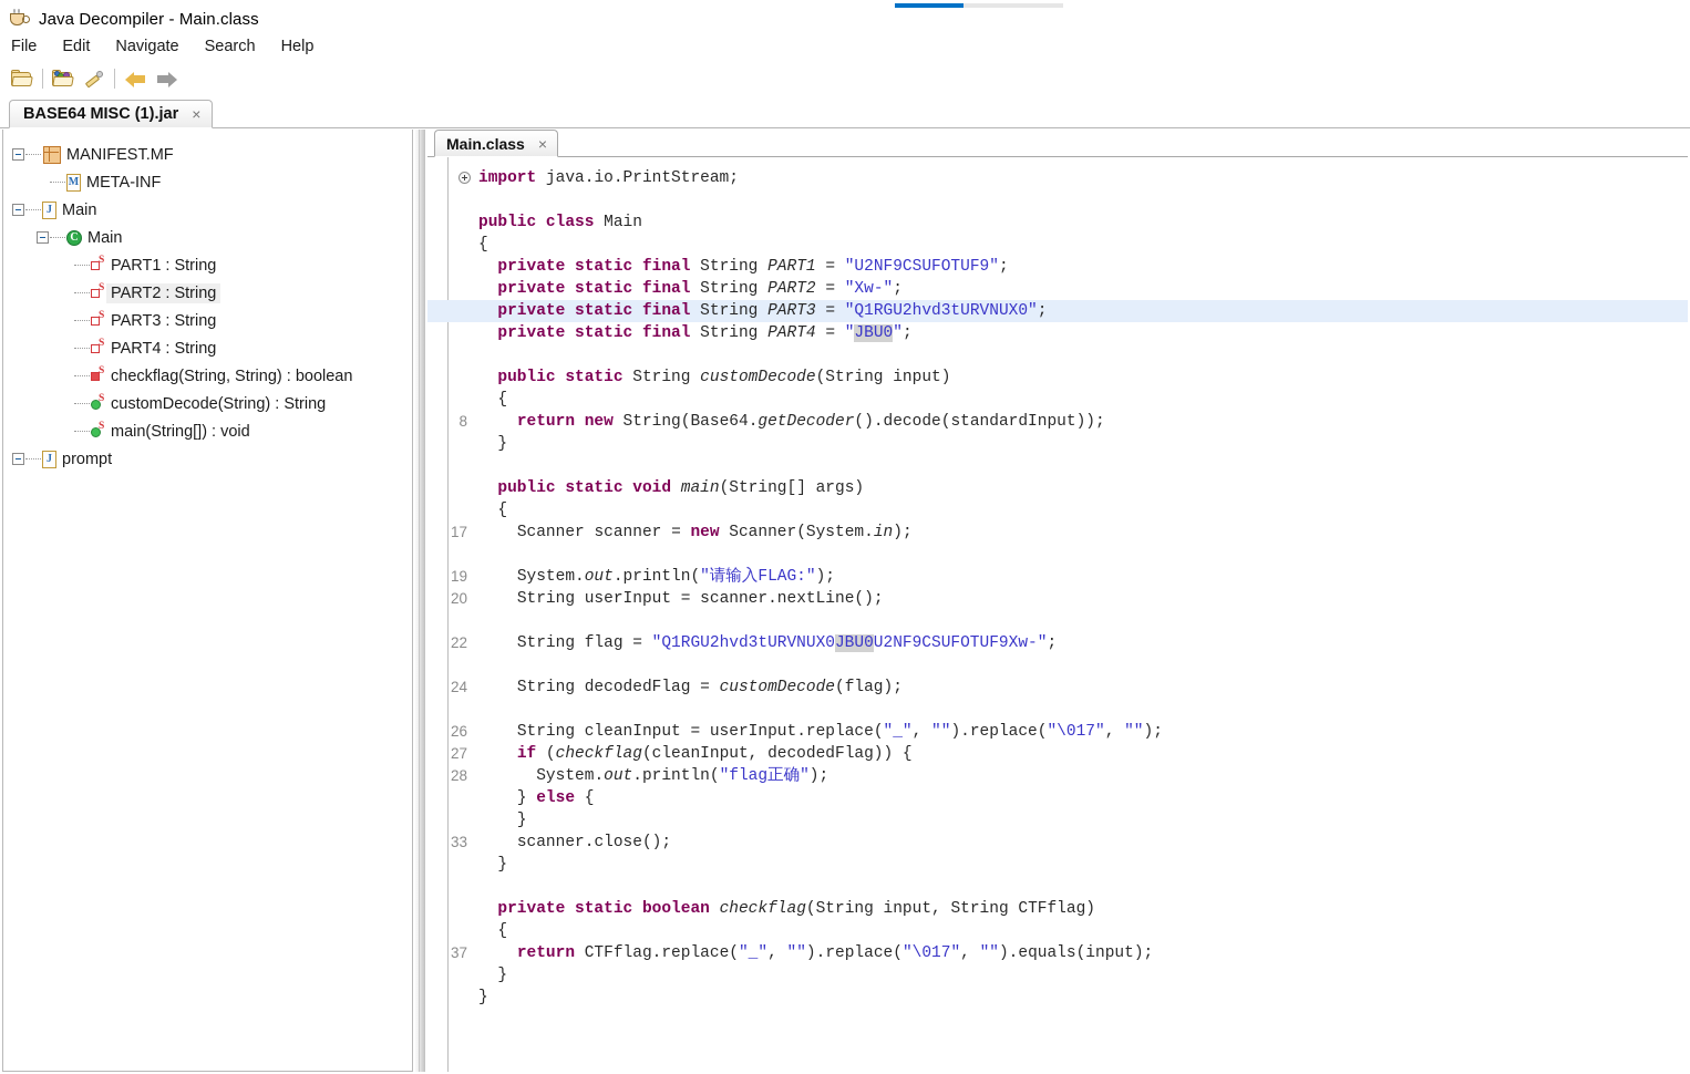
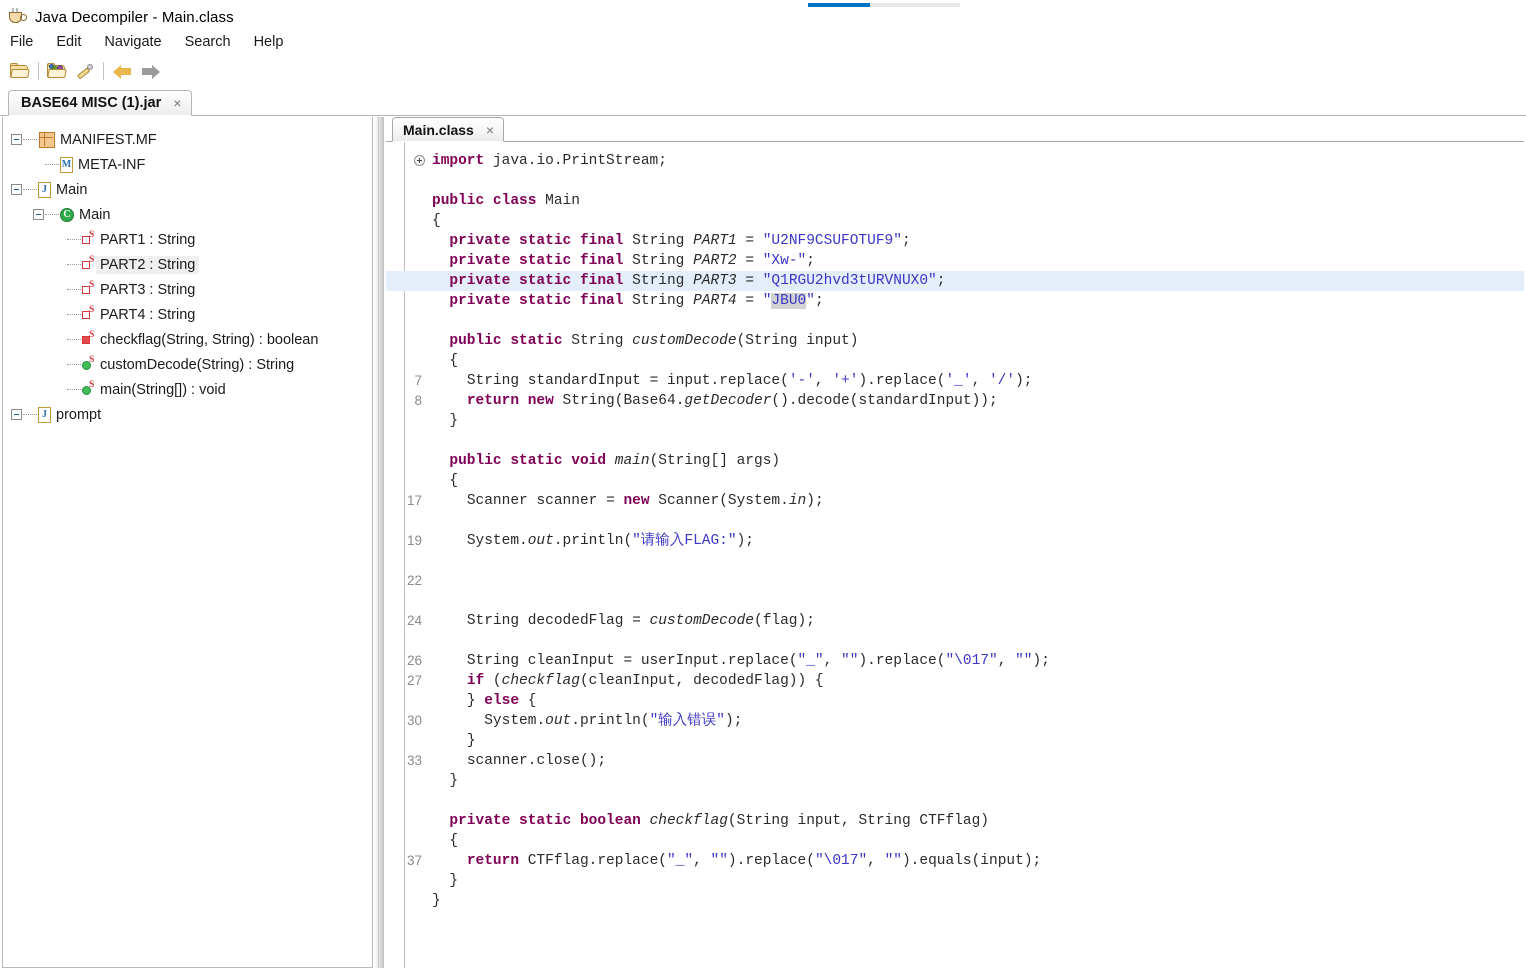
  Java Decompiler - Main.class
  File
  Edit
  Navigate
  Search
  Help
  BASE64 MISC (1).jar
  ×
  MANIFEST.MF
  M
  META-INF
  J
  Main
  C
  Main
  S
  PART1 : String
  S
  PART2 : String
  S
  PART3 : String
  S
  PART4 : String
  S
  checkflag(String, String) : boolean
  S
  customDecode(String) : String
  S
  main(String[]) : void
  J
  prompt
  Main.class
  ×
  import java.io.PrintStream;
  public class Main
  {
  private static final String PART1 = "U2NF9CSUFOTUF9";
  private static final String PART2 = "Xw-";
  private static final String PART3 = "Q1RGU2hvd3tURVNUX0";
  private static final String PART4 = "JBU0";
  public static String customDecode(String input)
  {
+ 7
+ String standardInput = input.replace('-', '+').replace('_', '/');
  8
  return new String(Base64.getDecoder().decode(standardInput));
  }
  public static void main(String[] args)
  {
  17
  Scanner scanner = new Scanner(System.in);
  19
  System.out.println("请输入FLAG:");
- 20
- String userInput = scanner.nextLine();
  22
- String flag = "Q1RGU2hvd3tURVNUX0JBU0U2NF9CSUFOTUF9Xw-";
  24
  String decodedFlag = customDecode(flag);
  26
  String cleanInput = userInput.replace("_", "").replace("\017", "");
  27
  if (checkflag(cleanInput, decodedFlag)) {
- 28
- System.out.println("flag正确");
  } else {
+ 30
+ System.out.println("输入错误");
  }
  33
  scanner.close();
  }
  private static boolean checkflag(String input, String CTFflag)
  {
  37
  return CTFflag.replace("_", "").replace("\017", "").equals(input);
  }
  }
